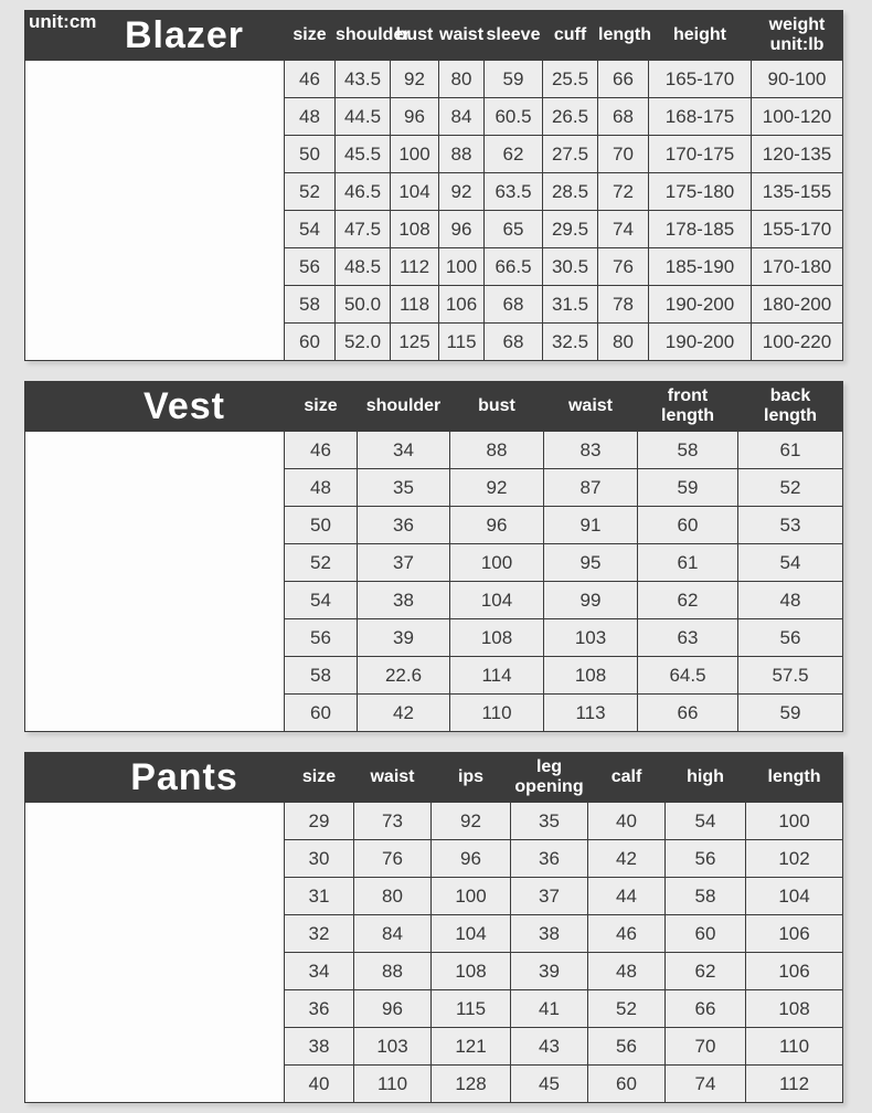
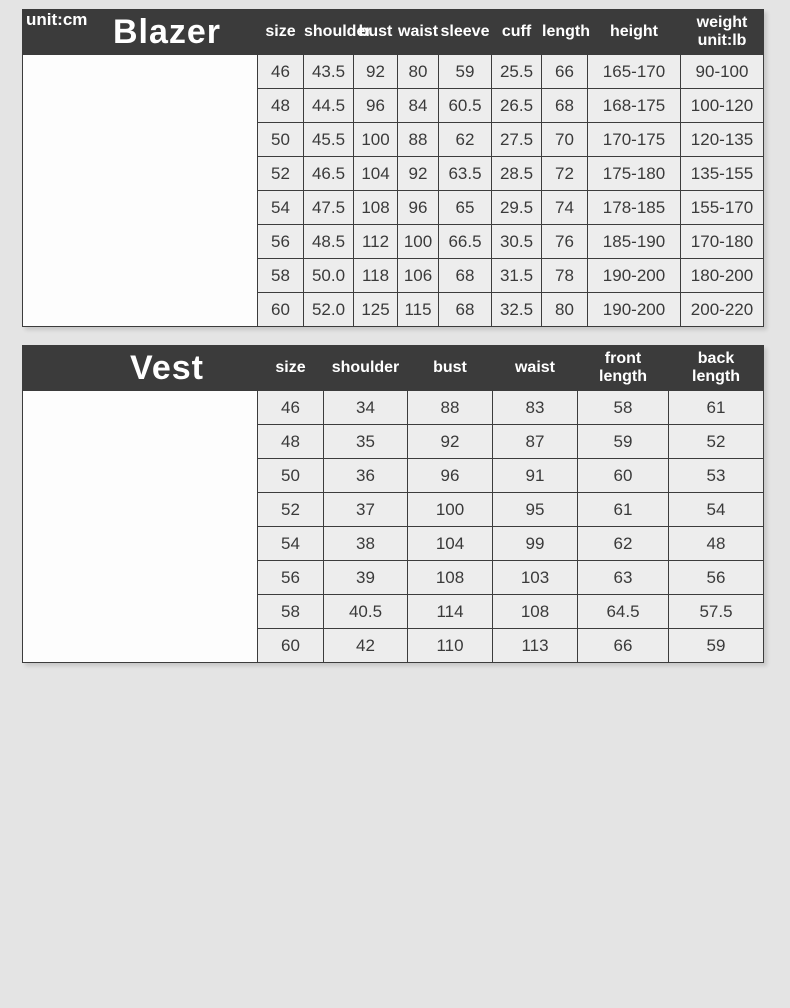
  unit:cmBlazer	size	should	bust	waist	sleeve	cuff	length	height	weight unit:lb
  	46	43.5	92	80	59	25.5	66	165-170	90-100
  48	44.5	96	84	60.5	26.5	68	168-175	100-120
  50	45.5	100	88	62	27.5	70	170-175	120-135
  52	46.5	104	92	63.5	28.5	72	175-180	135-155
  54	47.5	108	96	65	29.5	74	178-185	155-170
  56	48.5	112	100	66.5	30.5	76	185-190	170-180
  58	50.0	118	106	68	31.5	78	190-200	180-200
- 60	52.0	125	115	68	32.5	80	190-200	100-220
+ 60	52.0	125	115	68	32.5	80	190-200	200-220
  Vest	size	shoulder	bust	waist	front length	back length
  	46	34	88	83	58	61
  48	35	92	87	59	52
  50	36	96	91	60	53
  52	37	100	95	61	54
  54	38	104	99	62	48
  56	39	108	103	63	56
- 58	22.6	114	108	64.5	57.5
+ 58	40.5	114	108	64.5	57.5
  60	42	110	113	66	59
- Pants	size	waist	ips	leg opening	calf	high	length
- 	29	73	92	35	40	54	100
- 30	76	96	36	42	56	102
- 31	80	100	37	44	58	104
- 32	84	104	38	46	60	106
- 34	88	108	39	48	62	106
- 36	96	115	41	52	66	108
- 38	103	121	43	56	70	110
- 40	110	128	45	60	74	112
